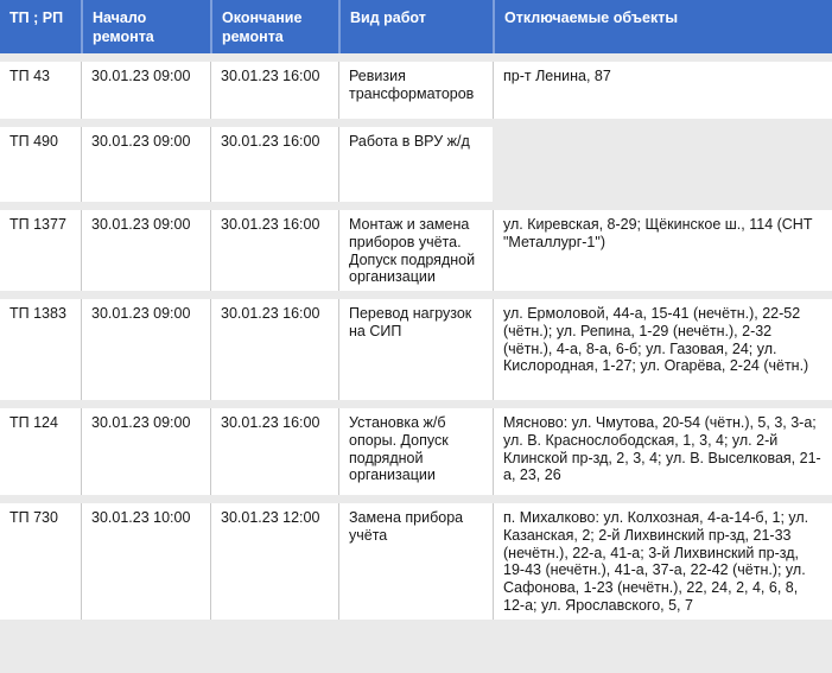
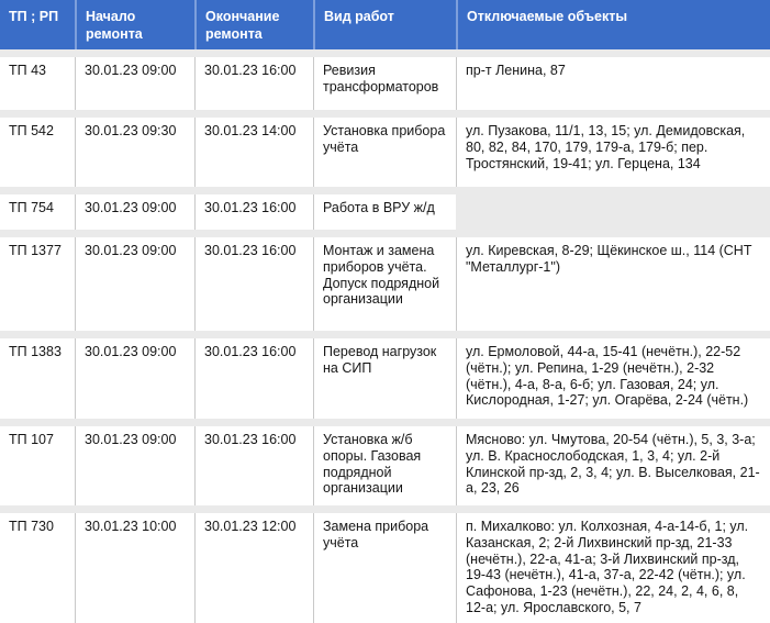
  ТП ; РП
  Начало ремонта
  Окончание ремонта
  Вид работ
  Отключаемые объекты
  ТП 43
  30.01.23 09:00
  30.01.23 16:00
  Ревизия трансформаторов
  пр-т Ленина, 87
+ ТП 542
+ 30.01.23 09:30
+ 30.01.23 14:00
+ Установка прибора учёта
+ ул. Пузакова, 11/1, 13, 15; ул. Демидовская, 80, 82, 84, 170, 179, 179-а, 179-б; пер. Тростянский, 19-41; ул. Герцена, 134
- ТП 490
+ ТП 754
  30.01.23 09:00
  30.01.23 16:00
  Работа в ВРУ ж/д
  ТП 1377
  30.01.23 09:00
  30.01.23 16:00
  Монтаж и замена приборов учёта. Допуск подрядной организации
  ул. Киревская, 8-29; Щёкинское ш., 114 (СНТ "Металлург-1")
  ТП 1383
  30.01.23 09:00
  30.01.23 16:00
  Перевод нагрузок на СИП
  ул. Ермоловой, 44-а, 15-41 (нечётн.), 22-52 (чётн.); ул. Репина, 1-29 (нечётн.), 2-32 (чётн.), 4-а, 8-а, 6-б; ул. Газовая, 24; ул. Кислородная, 1-27; ул. Огарёва, 2-24 (чётн.)
- ТП 124
+ ТП 107
  30.01.23 09:00
  30.01.23 16:00
- Установка ж/б опоры. Допуск подрядной организации
+ Установка ж/б опоры. Газовая подрядной организации
  Мясново: ул. Чмутова, 20-54 (чётн.), 5, 3, 3-а; ул. В. Краснослободская, 1, 3, 4; ул. 2-й Клинской пр-зд, 2, 3, 4; ул. В. Выселковая, 21-а, 23, 26
  ТП 730
  30.01.23 10:00
  30.01.23 12:00
  Замена прибора учёта
  п. Михалково: ул. Колхозная, 4-а-14-б, 1; ул. Казанская, 2; 2-й Лихвинский пр-зд, 21-33 (нечётн.), 22-а, 41-а; 3-й Лихвинский пр-зд, 19-43 (нечётн.), 41-а, 37-а, 22-42 (чётн.); ул. Сафонова, 1-23 (нечётн.), 22, 24, 2, 4, 6, 8, 12-а; ул. Ярославского, 5, 7
